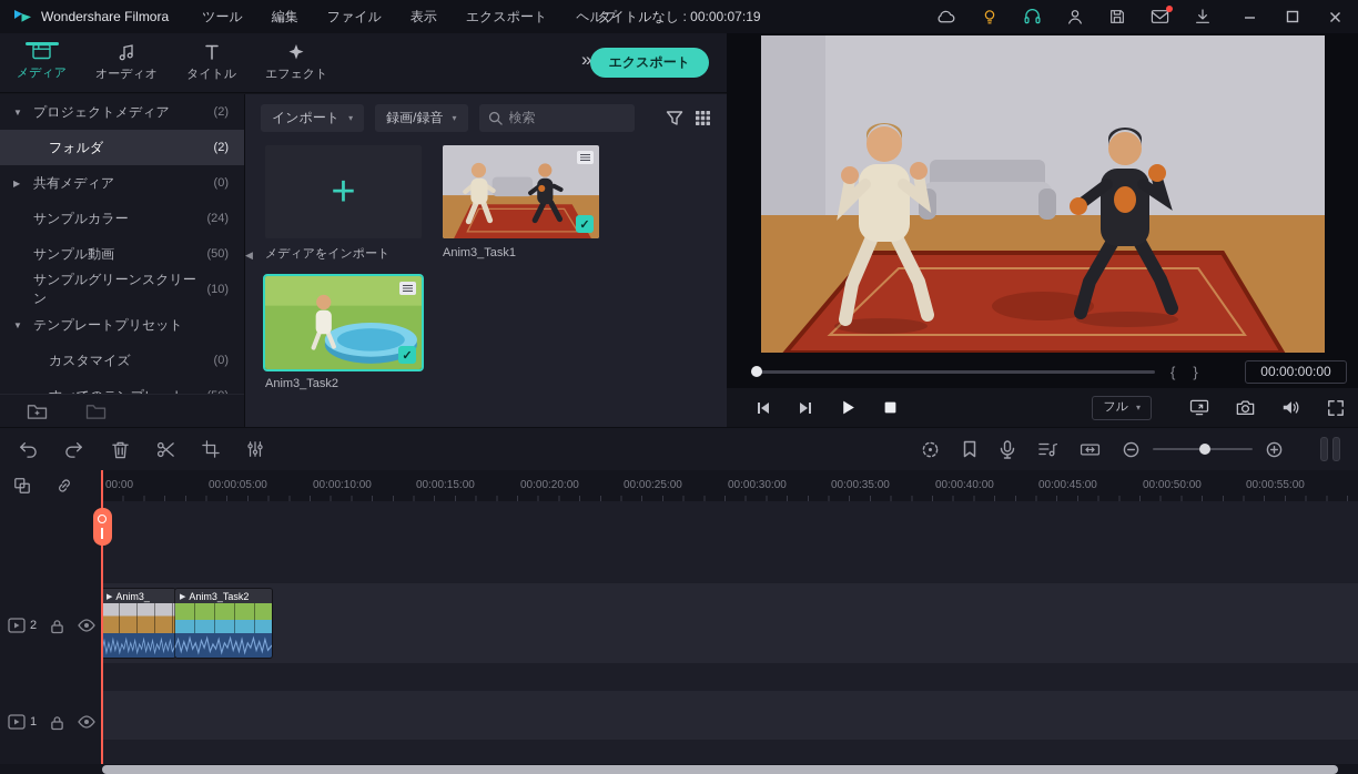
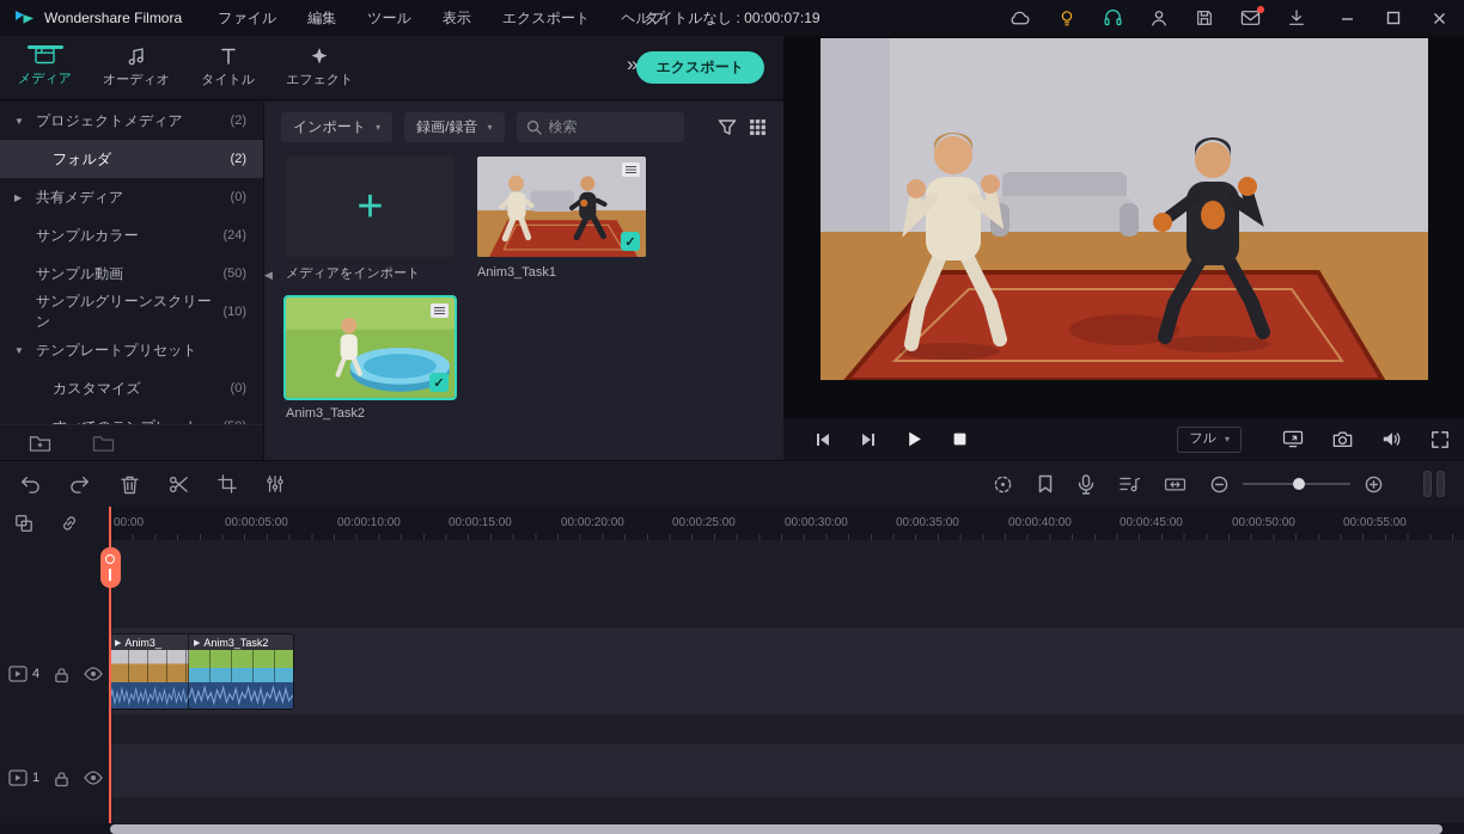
  Wondershare Filmora
- ツール
+ ファイル
  編集
- ファイル
+ ツール
  表示
  エクスポート
  ヘルプ
  タイトルなし : 00:00:07:19
  メディア
  オーディオ
  タイトル
  エフェクト
  »
  エクスポート
  ▼
  プロジェクトメディア
  (2)
  フォルダ
  (2)
  ▶
  共有メディア
  (0)
  サンプルカラー
  (24)
  サンプル動画
  (50)
  サンプルグリーンスクリーン
  (10)
  ▼
  テンプレートプリセット
  カスタマイズ
  (0)
  インポート
  ▾
  録画/録音
  ▾
  検索
  ◀
  +
  メディアをインポート
  ✓
  Anim3_Task1
  ✓
  Anim3_Task2
- {
- }
- 00:00:00:00
  フル
  ▾
  00:00
  00:00:05:00
  00:00:10:00
  00:00:15:00
  00:00:20:00
  00:00:25:00
  00:00:30:00
  00:00:35:00
  00:00:40:00
  00:00:45:00
  00:00:50:00
  00:00:55:00
  Anim3_
  Anim3_Task2
- 2
+ 4
  1
